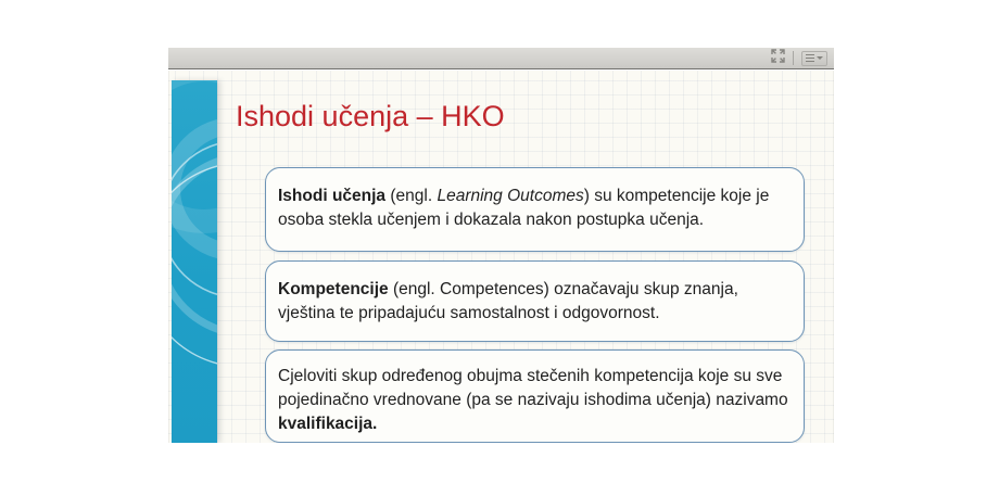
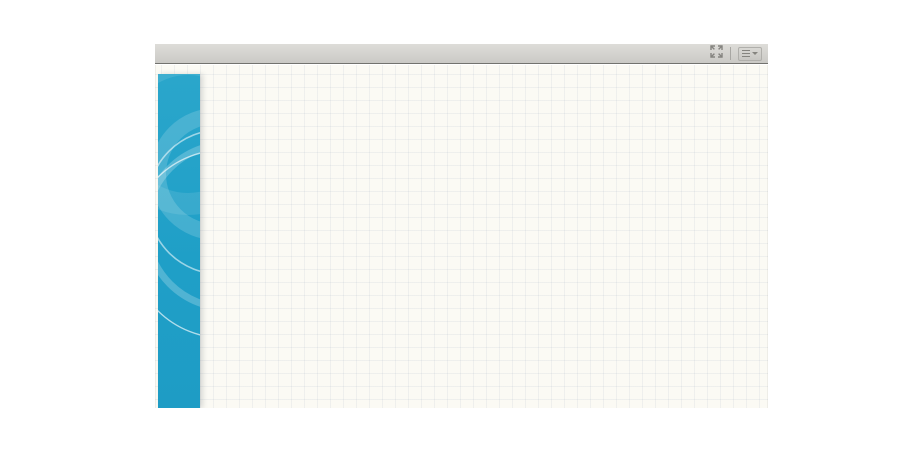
- Ishodi učenja – HKO
- Ishodi učenja (engl. Learning Outcomes) su kompetencije koje je osoba stekla učenjem i dokazala nakon postupka učenja.
- Kompetencije (engl. Competences) označavaju skup znanja, vještina te pripadajuću samostalnost i odgovornost.
- Cjeloviti skup određenog obujma stečenih kompetencija koje su sve pojedinačno vrednovane (pa se nazivaju ishodima učenja) nazivamo kvalifikacija.
